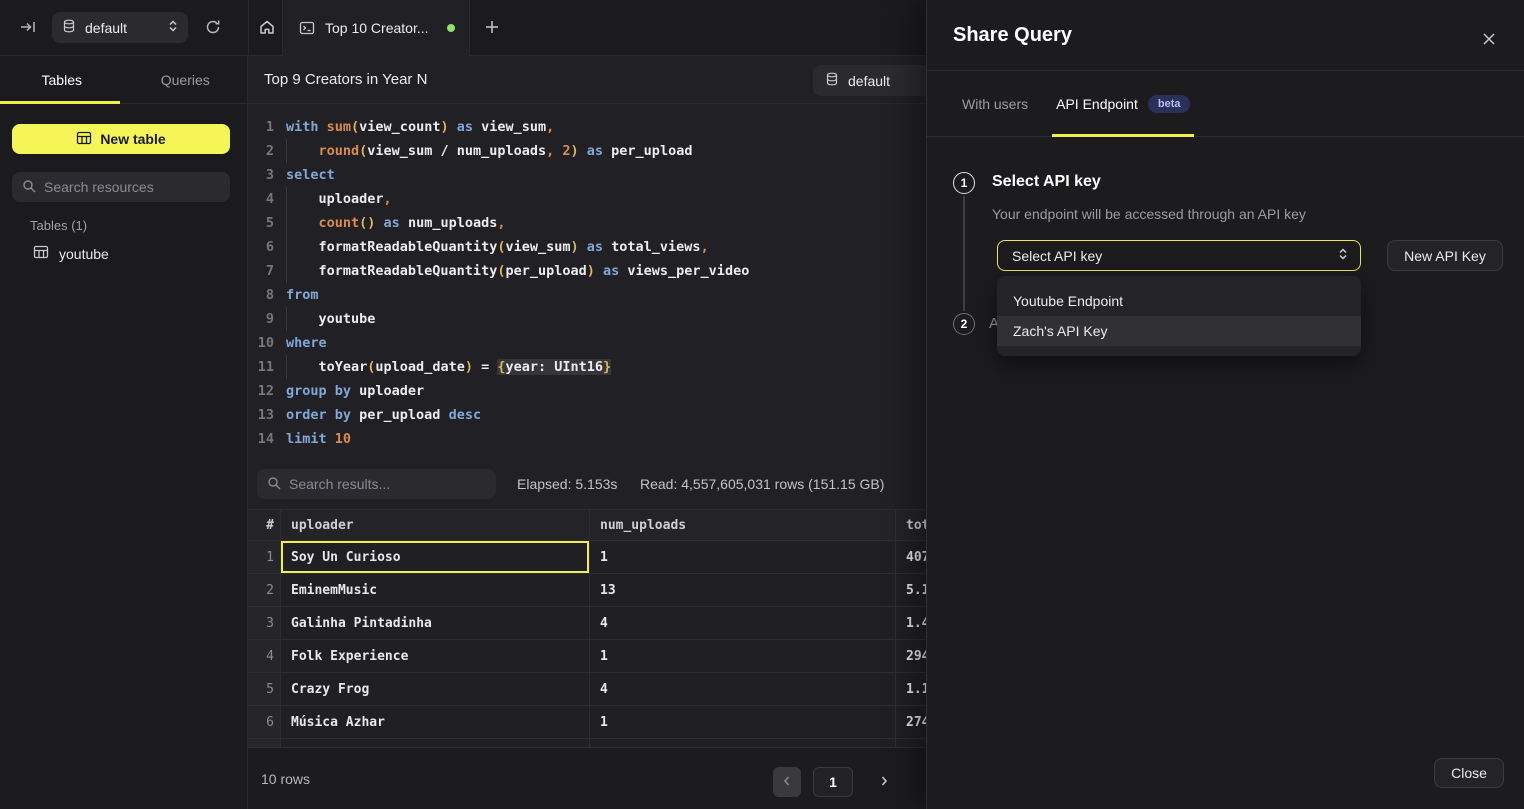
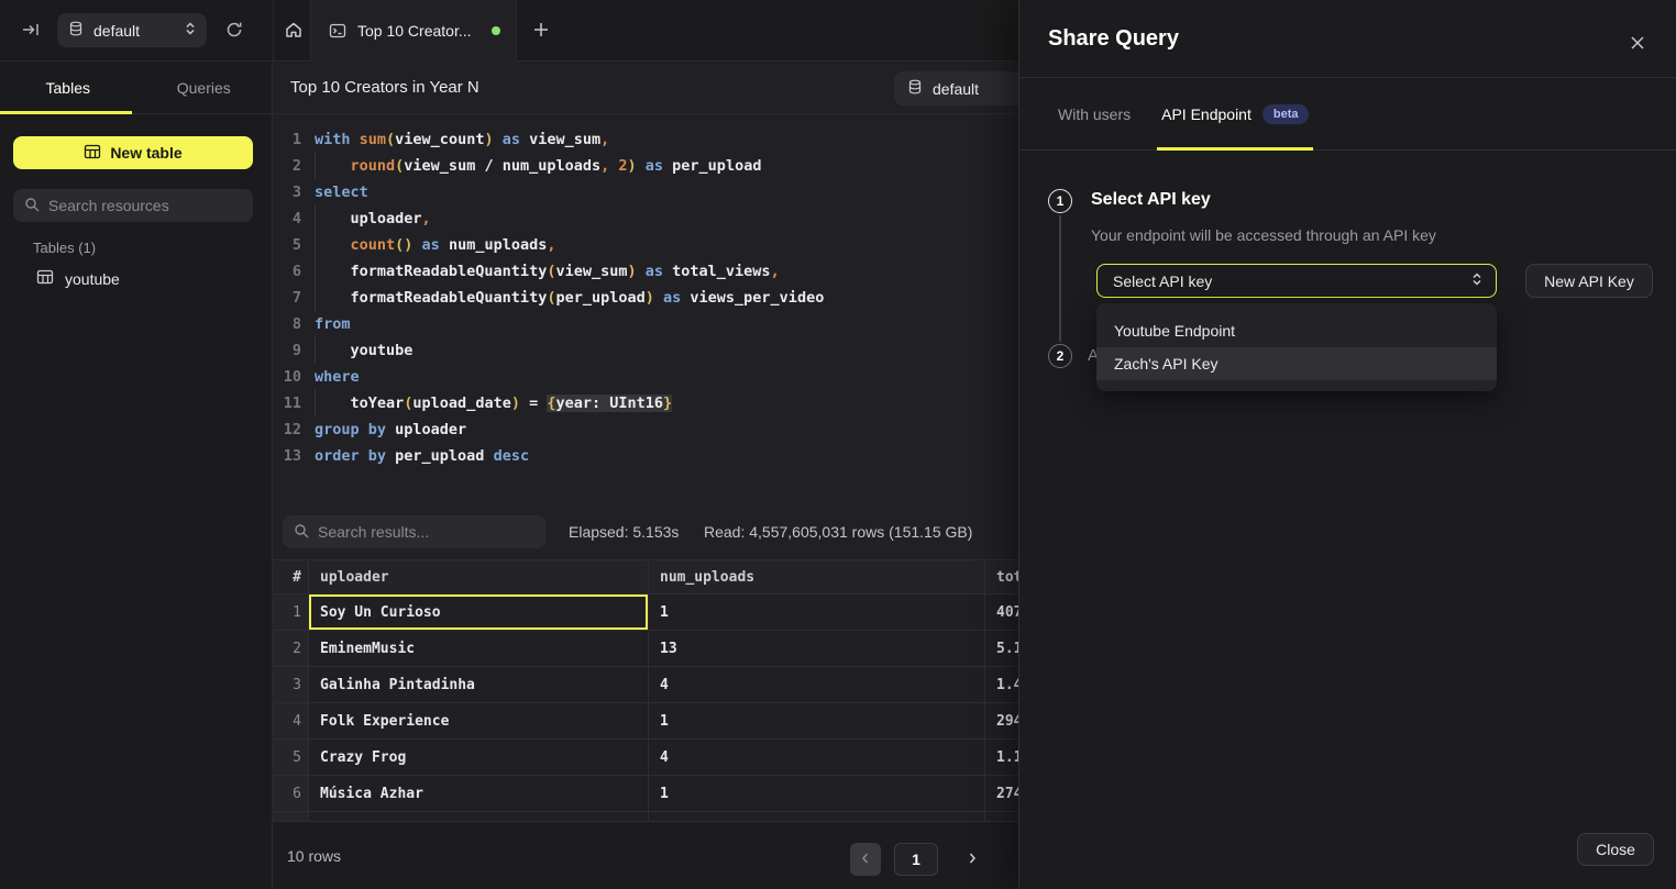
  default
  Top 10 Creator...
  Tables
  Queries
  New table
  Search resources
  Tables (1)
  youtube
- Top 9 Creators in Year N
+ Top 10 Creators in Year N
  default
  1
  with sum(view_count) as view_sum,
  2
  round(view_sum / num_uploads, 2) as per_upload
  3
  select
  4
  uploader,
  5
  count() as num_uploads,
  6
  formatReadableQuantity(view_sum) as total_views,
  7
  formatReadableQuantity(per_upload) as views_per_video
  8
  from
  9
  youtube
  10
  where
  11
  toYear(upload_date) = {year: UInt16}
  12
  group by uploader
  13
  order by per_upload desc
- 14
- limit 10
  Search results...
  Elapsed: 5.153s
  Read: 4,557,605,031 rows (151.15 GB)
  #
  uploader
  num_uploads
  1
  Soy Un Curioso
  1
  2
  EminemMusic
  13
  3
  Galinha Pintadinha
  4
  4
  Folk Experience
  1
  5
  Crazy Frog
  4
  6
  Música Azhar
  1
  10 rows
  1
  Share Query
  With users
  API Endpoint
  beta
  1
  2
  A
  Select API key
  Your endpoint will be accessed through an API key
  Select API key
  New API Key
  Youtube Endpoint
  Zach's API Key
  Close
